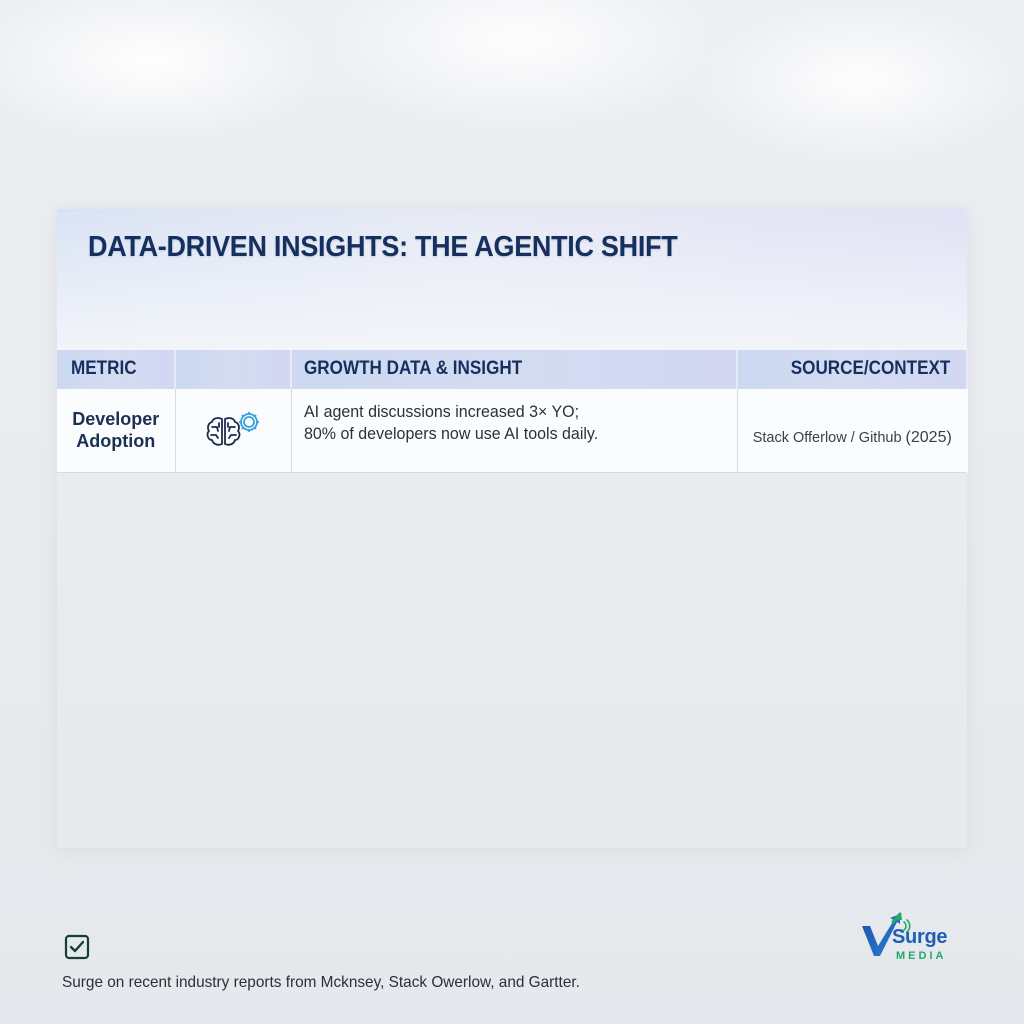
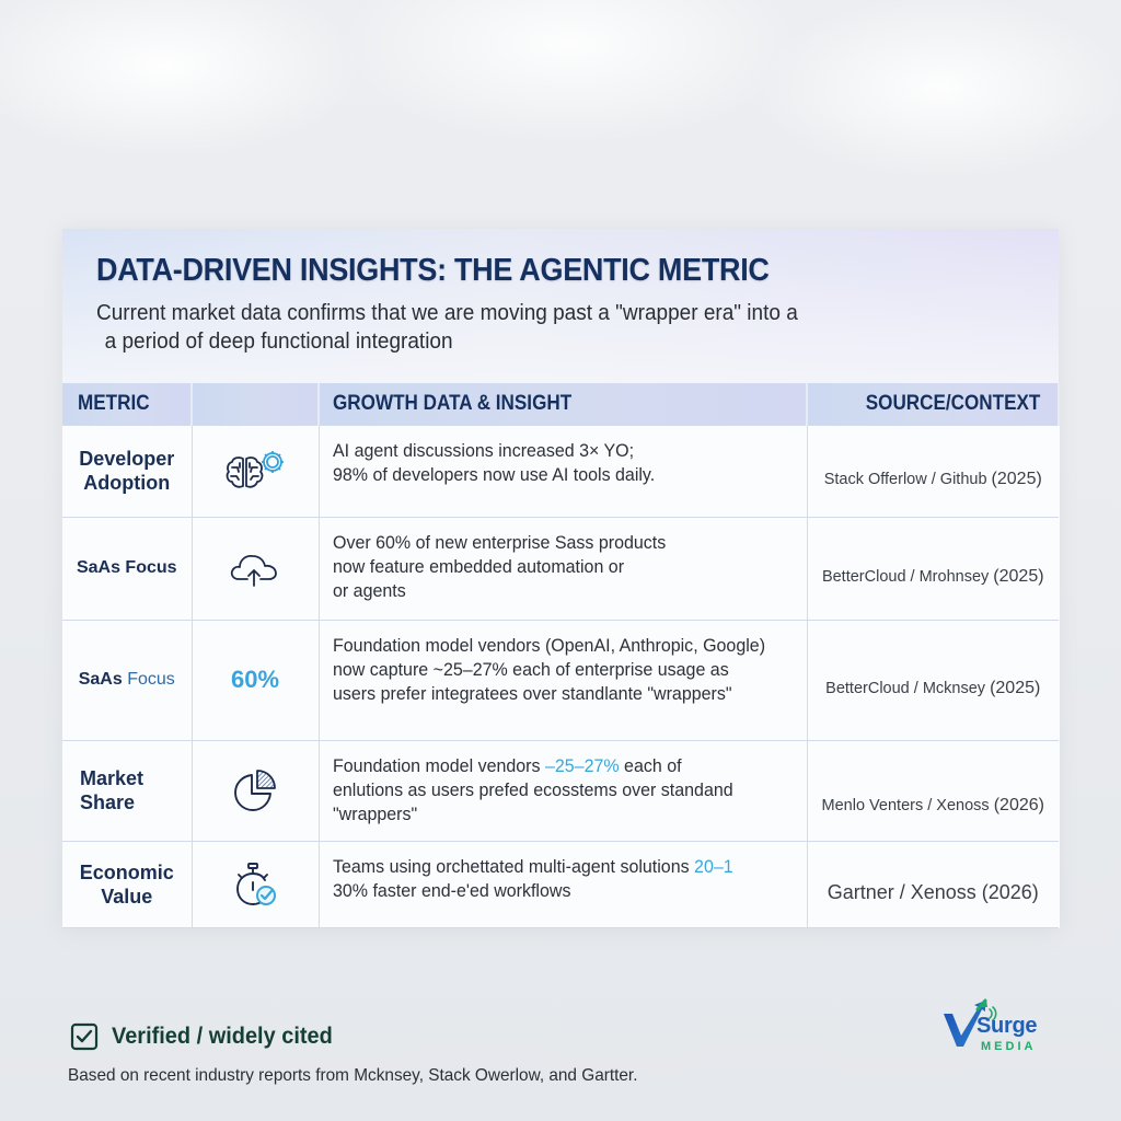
- DATA-DRIVEN INSIGHTS: THE AGENTIC SHIFT
+ DATA-DRIVEN INSIGHTS: THE AGENTIC METRIC
+ Current market data confirms that we are moving past a "wrapper era" into a
+ a period of deep functional integration
  METRIC		GROWTH DATA & INSIGHT	SOURCE/CONTEXT
- Developer Adoption		AI agent discussions increased 3× YO; 80% of developers now use AI tools daily.	Stack Offerlow / Github (2025)
+ Developer Adoption		AI agent discussions increased 3× YO; 98% of developers now use AI tools daily.	Stack Offerlow / Github (2025)
+ SaAs Focus		Over 60% of new enterprise Sass products now feature embedded automation or or agents	BetterCloud / Mrohnsey (2025)
+ SaAs Focus	60%	Foundation model vendors (OpenAI, Anthropic, Google) now capture ~25–27% each of enterprise usage as users prefer integratees over standlante "wrappers"	BetterCloud / Mcknsey (2025)
+ Market Share		Foundation model vendors –25–27% each of enlutions as users prefed ecosstems over standand "wrappers"	Menlo Venters / Xenoss (2026)
+ Economic Value		Teams using orchettated multi-agent solutions 20–1 30% faster end-e'ed workflows	Gartner / Xenoss (2026)
+ Verified / widely cited
- Surge on recent industry reports from Mcknsey, Stack Owerlow, and Gartter.
+ Based on recent industry reports from Mcknsey, Stack Owerlow, and Gartter.
  Surge
  MEDIA
